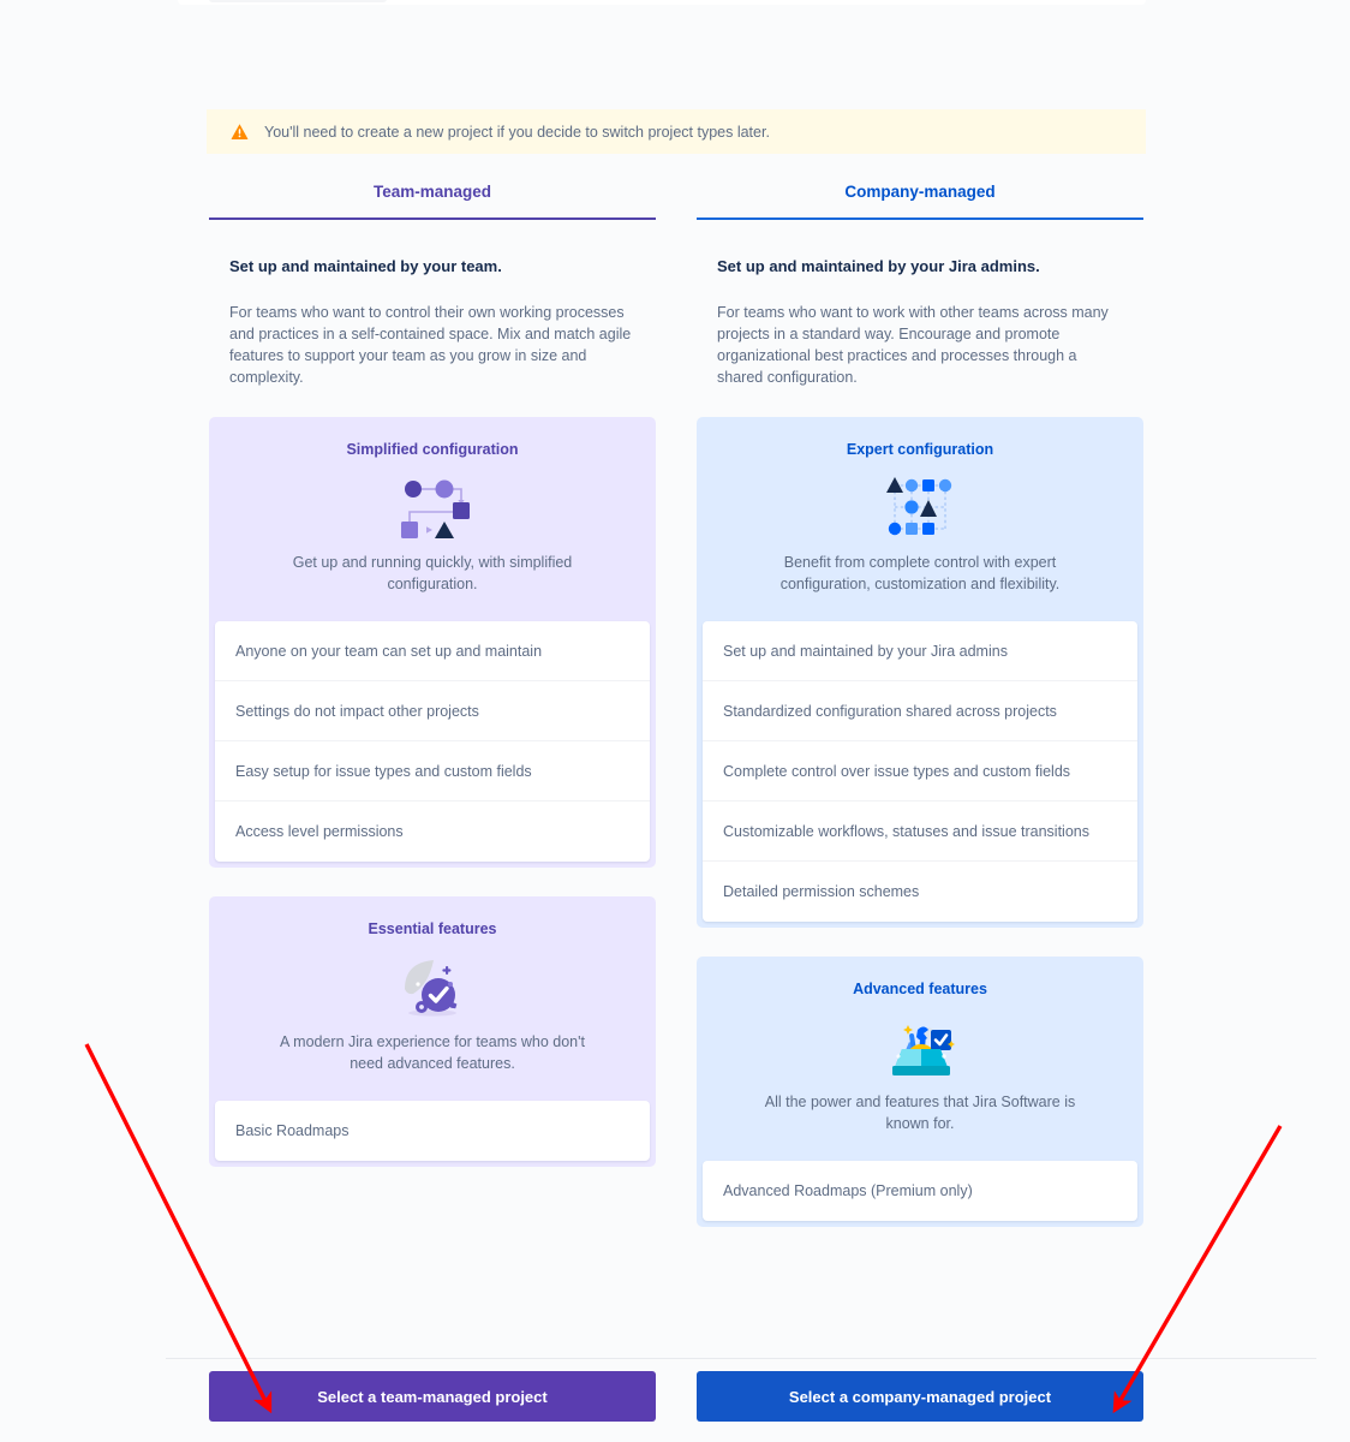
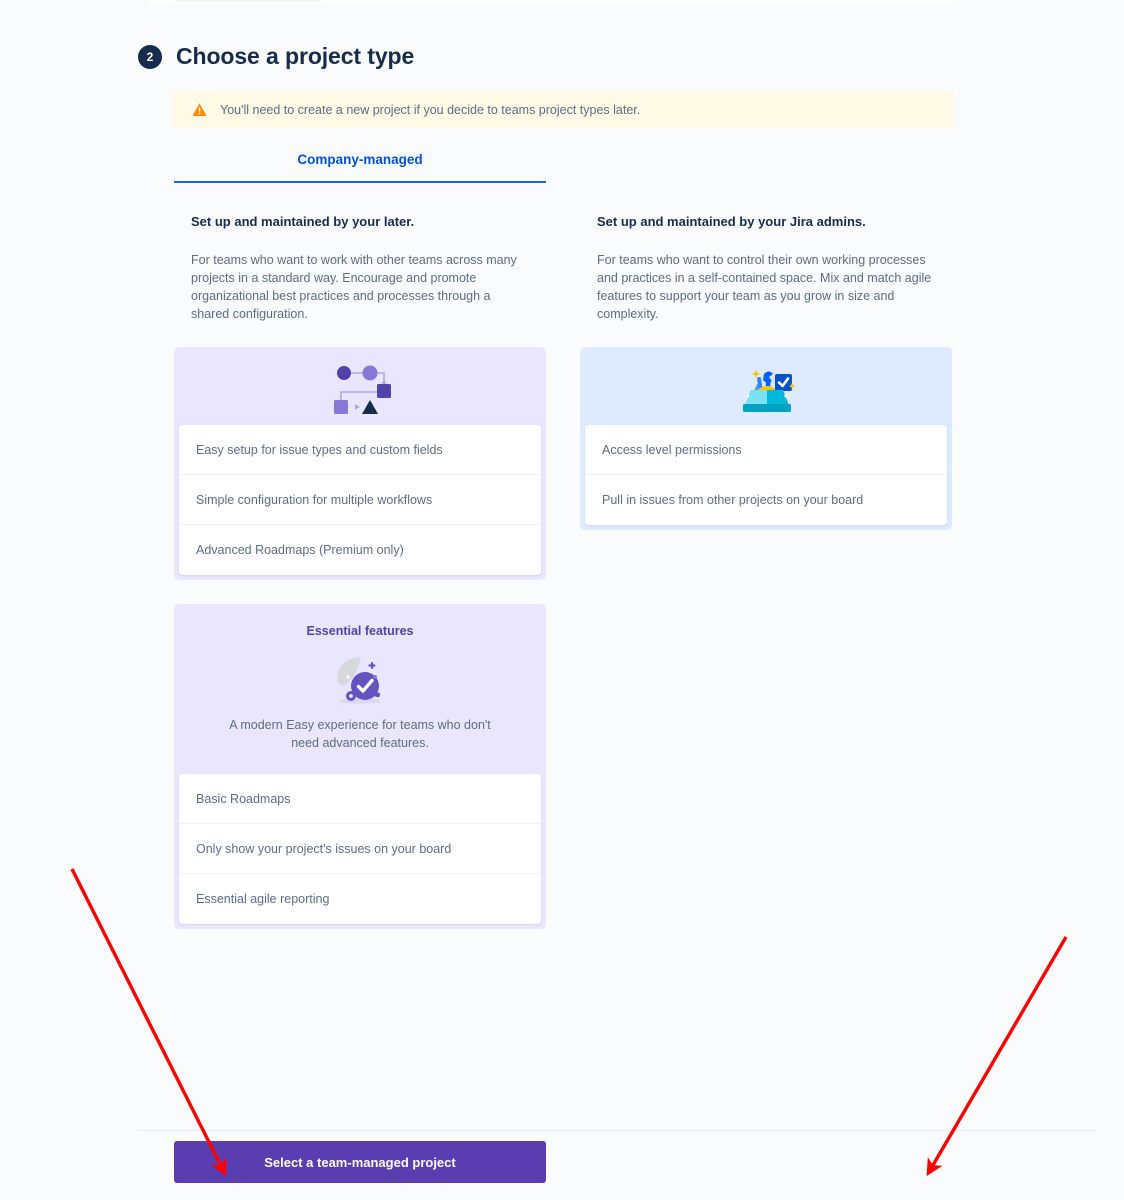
+ 2
+ Choose a project type
- You'll need to create a new project if you decide to switch project types later.
+ You'll need to create a new project if you decide to teams project types later.
- Team-managed
  Company-managed
- Set up and maintained by your team.
+ Set up and maintained by your later.
- For teams who want to control their own working processes and practices in a self-contained space. Mix and match agile features to support your team as you grow in size and complexity.
+ For teams who want to work with other teams across many projects in a standard way. Encourage and promote organizational best practices and processes through a shared configuration.
- Simplified configuration
- Get up and running quickly, with simplified configuration.
- Anyone on your team can set up and maintain
- Settings do not impact other projects
  Easy setup for issue types and custom fields
+ Simple configuration for multiple workflows
- Access level permissions
+ Advanced Roadmaps (Premium only)
  Essential features
- A modern Jira experience for teams who don't need advanced features.
+ A modern Easy experience for teams who don't need advanced features.
  Basic Roadmaps
+ Only show your project's issues on your board
+ Essential agile reporting
  Set up and maintained by your Jira admins.
- For teams who want to work with other teams across many projects in a standard way. Encourage and promote organizational best practices and processes through a shared configuration.
+ For teams who want to control their own working processes and practices in a self-contained space. Mix and match agile features to support your team as you grow in size and complexity.
- Expert configuration
- Benefit from complete control with expert configuration, customization and flexibility.
- Set up and maintained by your Jira admins
- Standardized configuration shared across projects
- Complete control over issue types and custom fields
- Customizable workflows, statuses and issue transitions
- Detailed permission schemes
- Advanced features
- All the power and features that Jira Software is known for.
- Advanced Roadmaps (Premium only)
+ Access level permissions
+ Pull in issues from other projects on your board
  Select a team-managed project
- Select a company-managed project
